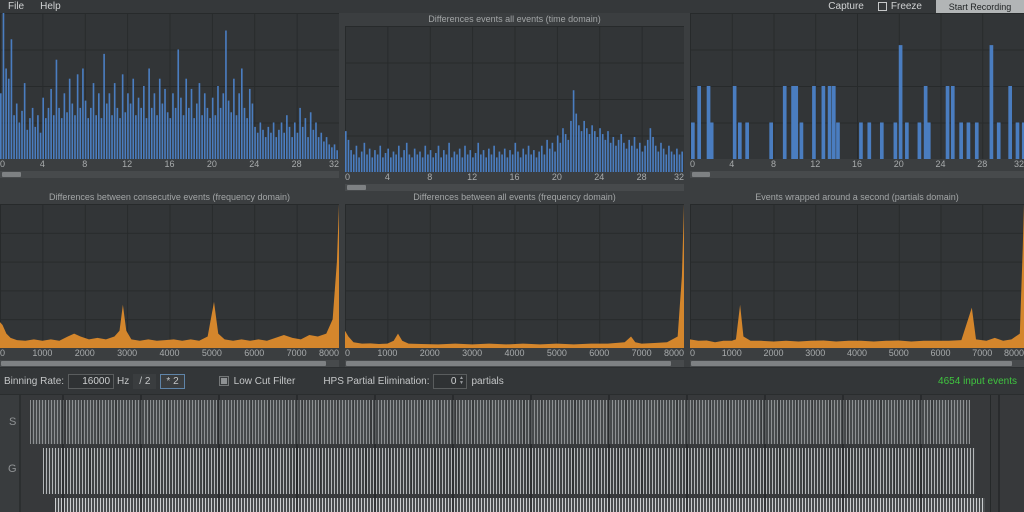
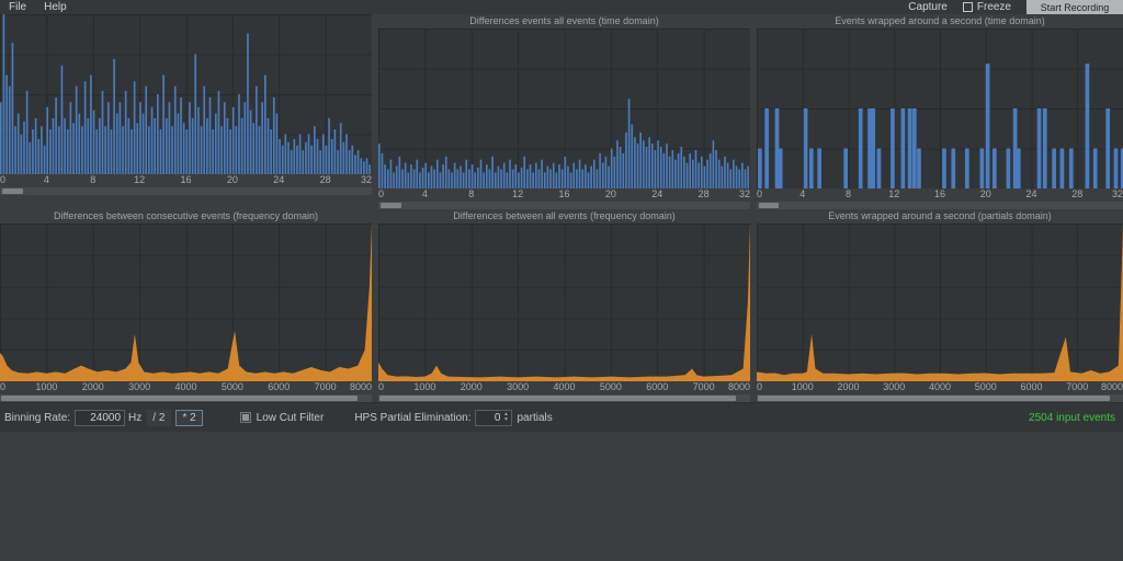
  File
  Help
  Capture
  Freeze
  Start Recording
  0
  4
  8
  12
  16
  20
  24
  28
  32
  Differences events all events (time domain)
  0
  4
  8
  12
  16
  20
  24
  28
  32
+ Events wrapped around a second (time domain)
  0
  4
  8
  12
  16
  20
  24
  28
  32
  Differences between consecutive events (frequency domain)
  0
  1000
  2000
  3000
  4000
  5000
  6000
  7000
  8000
  Differences between all events (frequency domain)
  0
  1000
  2000
  3000
  4000
  5000
  6000
  7000
  8000
  Events wrapped around a second (partials domain)
  0
  1000
  2000
  3000
  4000
  5000
  6000
  7000
  8000
  Binning Rate:
- 16000
+ 24000
  Hz
  / 2
  * 2
  Low Cut Filter
  HPS Partial Elimination:
  0
  partials
- 4654 input events
+ 2504 input events
- S
- G
